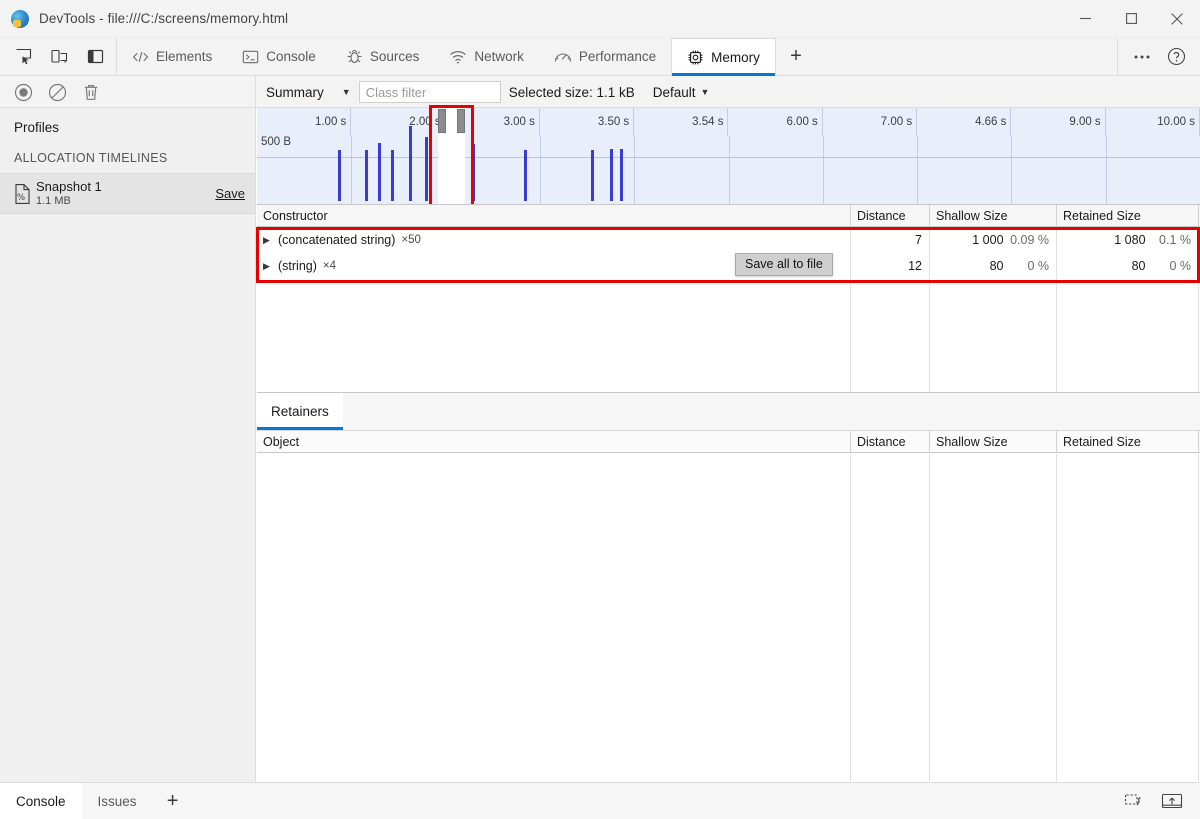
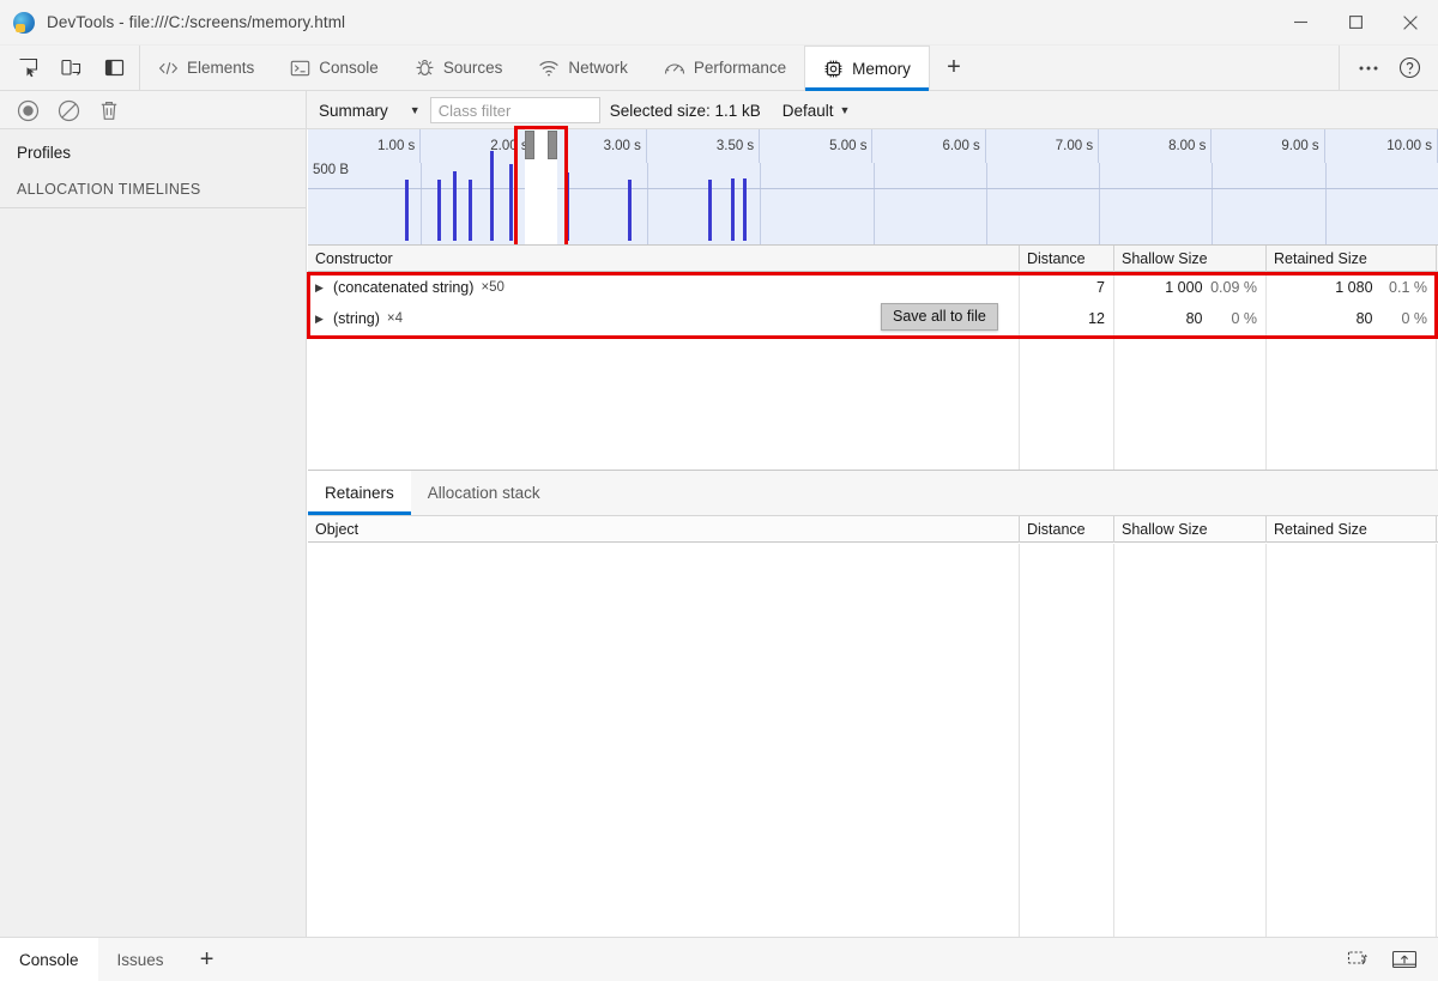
  DevTools - file:///C:/screens/memory.html
  Elements
  Console
  Sources
  Network
  Performance
  Memory
  +
  Summary
  ▼
  Class filter
  Selected size: 1.1 kB
  Default
  ▼
  Profiles
  ALLOCATION TIMELINES
- %
- Snapshot 1
- 1.1 MB
- Save
  1.00 s
  2.00
  3.00 s
  3.50 s
- 3.54 s
+ 5.00 s
  6.00 s
  7.00 s
- 4.66 s
+ 8.00 s
  9.00 s
  10.00 s
  500 B
  Constructor
  Distance
  Shallow Size
  Retained Size
  ▶
  (concatenated string)
  ×50
  7
  1 000 0.09 %
  1 080 0.1 %
  ▶
  (string)
  ×4
  12
  80 0 %
  80 0 %
  Save all to file
  Retainers
+ Allocation stack
  Object
  Distance
  Shallow Size
  Retained Size
  Console
  Issues
  +
